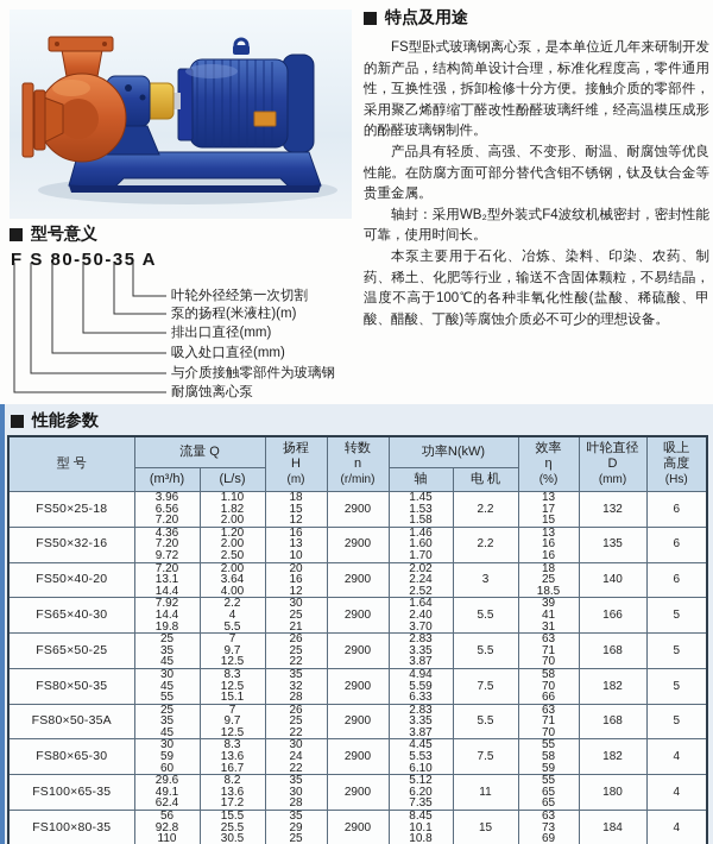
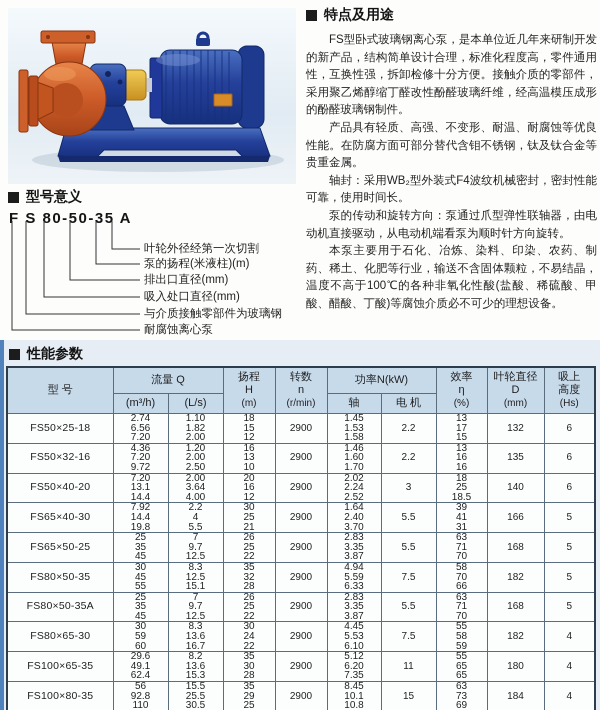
  特点及用途
  FS型卧式玻璃钢离心泵，是本单位近几年来研制开发的新产品，结构简单设计合理，标准化程度高，零件通用性，互换性强，拆卸检修十分方便。接触介质的零部件，采用聚乙烯醇缩丁醛改性酚醛玻璃纤维，经高温模压成形的酚醛玻璃钢制件。
  产品具有轻质、高强、不变形、耐温、耐腐蚀等优良性能。在防腐方面可部分替代含钼不锈钢，钛及钛合金等贵重金属。
  轴封：采用WB₂型外装式F4波纹机械密封，密封性能可靠，使用时间长。
+ 泵的传动和旋转方向：泵通过爪型弹性联轴器，由电动机直接驱动，从电动机端看泵为顺时针方向旋转。
  本泵主要用于石化、冶炼、染料、印染、农药、制药、稀土、化肥等行业，输送不含固体颗粒，不易结晶，温度不高于100℃的各种非氧化性酸(盐酸、稀硫酸、甲酸、醋酸、丁酸)等腐蚀介质必不可少的理想设备。
  型号意义
  F S 80-50-35 A
  叶轮外径经第一次切割
  泵的扬程(米液柱)(m)
  排出口直径(mm)
  吸入处口直径(mm)
  与介质接触零部件为玻璃钢
  耐腐蚀离心泵
  性能参数
  型 号	流量 Q	扬程 H (m)	转数 n (r/min)	功率N(kW)	效率 η (%)	叶轮直径 D (mm)	吸上 高度 (Hs)
  (m³/h)	(L/s)	轴	电 机
- FS50×25-18	3.966.567.20	1.101.822.00	181512	2900	1.451.531.58	2.2	131715	132	6
+ FS50×25-18	2.746.567.20	1.101.822.00	181512	2900	1.451.531.58	2.2	131715	132	6
  FS50×32-16	4.367.209.72	1.202.002.50	161310	2900	1.461.601.70	2.2	131616	135	6
  FS50×40-20	7.2013.114.4	2.003.644.00	201612	2900	2.022.242.52	3	182518.5	140	6
  FS65×40-30	7.9214.419.8	2.245.5	302521	2900	1.642.403.70	5.5	394131	166	5
  FS65×50-25	253545	79.712.5	262522	2900	2.833.353.87	5.5	637170	168	5
  FS80×50-35	304555	8.312.515.1	353228	2900	4.945.596.33	7.5	587066	182	5
  FS80×50-35A	253545	79.712.5	262522	2900	2.833.353.87	5.5	637170	168	5
  FS80×65-30	305960	8.313.616.7	302422	2900	4.455.536.10	7.5	555859	182	4
- FS100×65-35	29.649.162.4	8.213.617.2	353028	2900	5.126.207.35	11	556565	180	4
+ FS100×65-35	29.649.162.4	8.213.615.3	353028	2900	5.126.207.35	11	556565	180	4
  FS100×80-35	5692.8110	15.525.530.5	352925	2900	8.4510.110.8	15	637369	184	4
